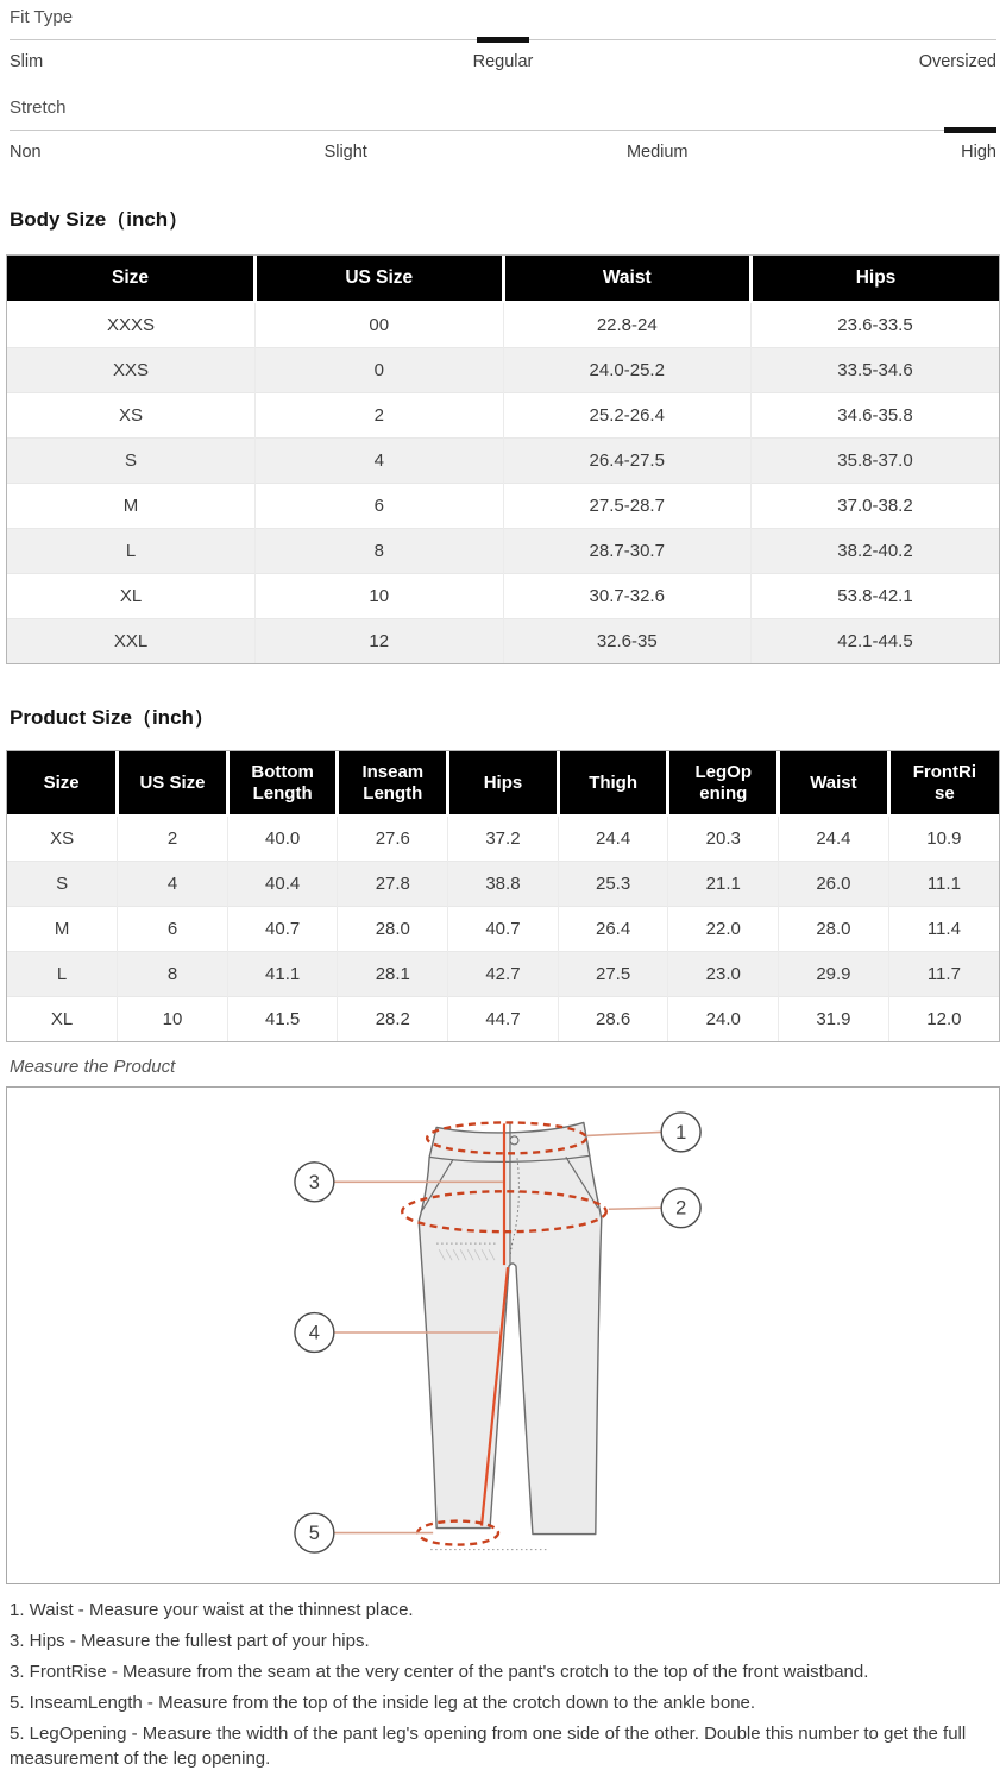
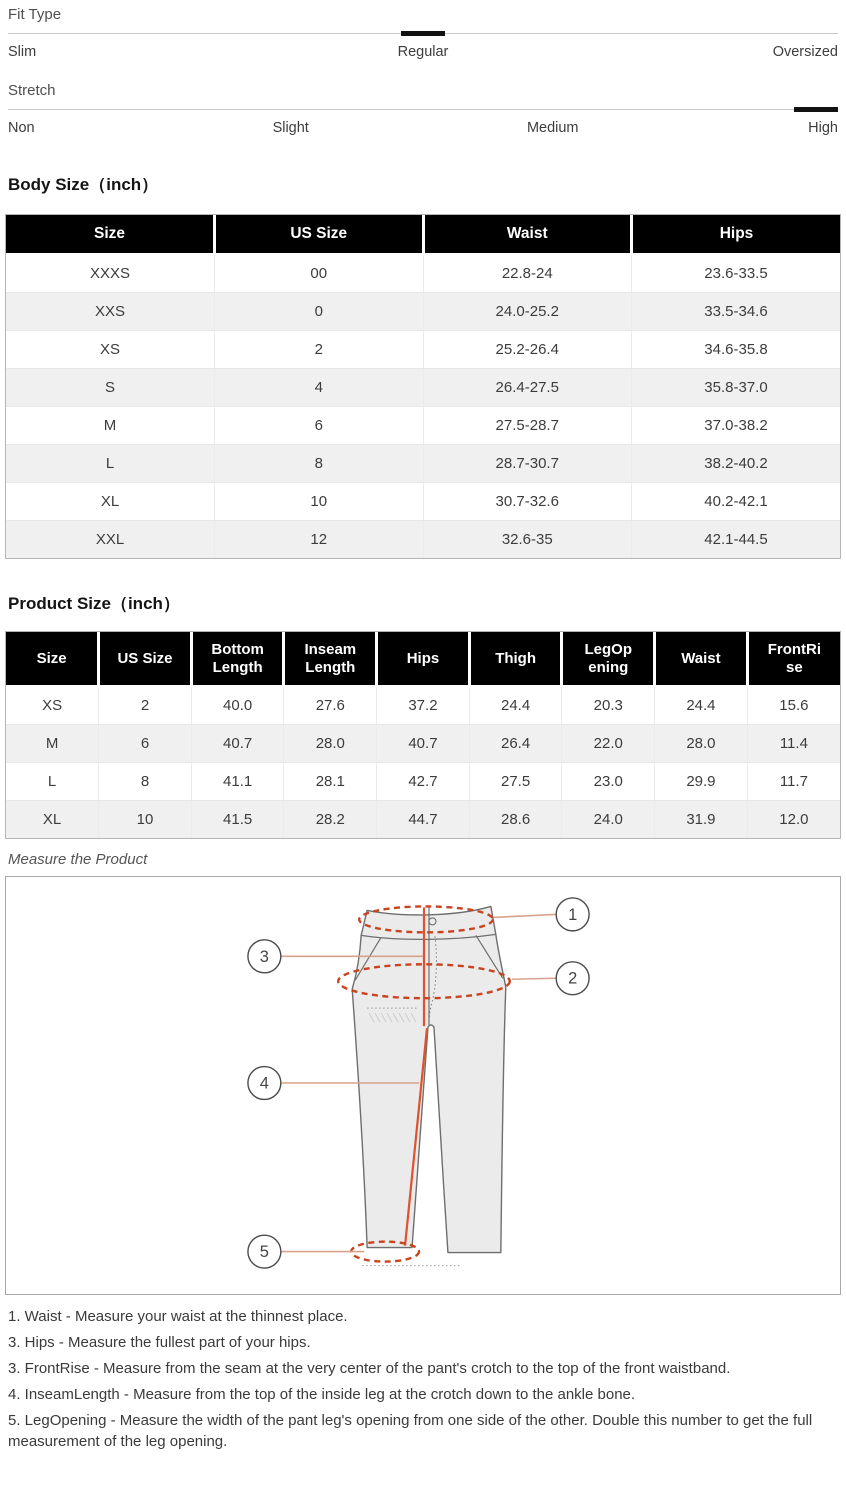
  Fit Type
  Slim
  Regular
  Oversized
  Stretch
  Non
  Slight
  Medium
  High
  Body Size（inch）
  Size	US Size	Waist	Hips
  XXXS	00	22.8-24	23.6-33.5
  XXS	0	24.0-25.2	33.5-34.6
  XS	2	25.2-26.4	34.6-35.8
  S	4	26.4-27.5	35.8-37.0
  M	6	27.5-28.7	37.0-38.2
  L	8	28.7-30.7	38.2-40.2
- XL	10	30.7-32.6	53.8-42.1
+ XL	10	30.7-32.6	40.2-42.1
  XXL	12	32.6-35	42.1-44.5
  Product Size（inch）
  Size	US Size	Bottom Length	Inseam Length	Hips	Thigh	LegOp ening	Waist	FrontRi se
- XS	2	40.0	27.6	37.2	24.4	20.3	24.4	10.9
+ XS	2	40.0	27.6	37.2	24.4	20.3	24.4	15.6
- S	4	40.4	27.8	38.8	25.3	21.1	26.0	11.1
  M	6	40.7	28.0	40.7	26.4	22.0	28.0	11.4
  L	8	41.1	28.1	42.7	27.5	23.0	29.9	11.7
  XL	10	41.5	28.2	44.7	28.6	24.0	31.9	12.0
  Measure the Product
  1
  2
  3
  4
  5
  1. Waist - Measure your waist at the thinnest place.
  3. Hips - Measure the fullest part of your hips.
  3. FrontRise - Measure from the seam at the very center of the pant's crotch to the top of the front waistband.
- 5. InseamLength - Measure from the top of the inside leg at the crotch down to the ankle bone.
+ 4. InseamLength - Measure from the top of the inside leg at the crotch down to the ankle bone.
  5. LegOpening - Measure the width of the pant leg's opening from one side of the other. Double this number to get the full measurement of the leg opening.
